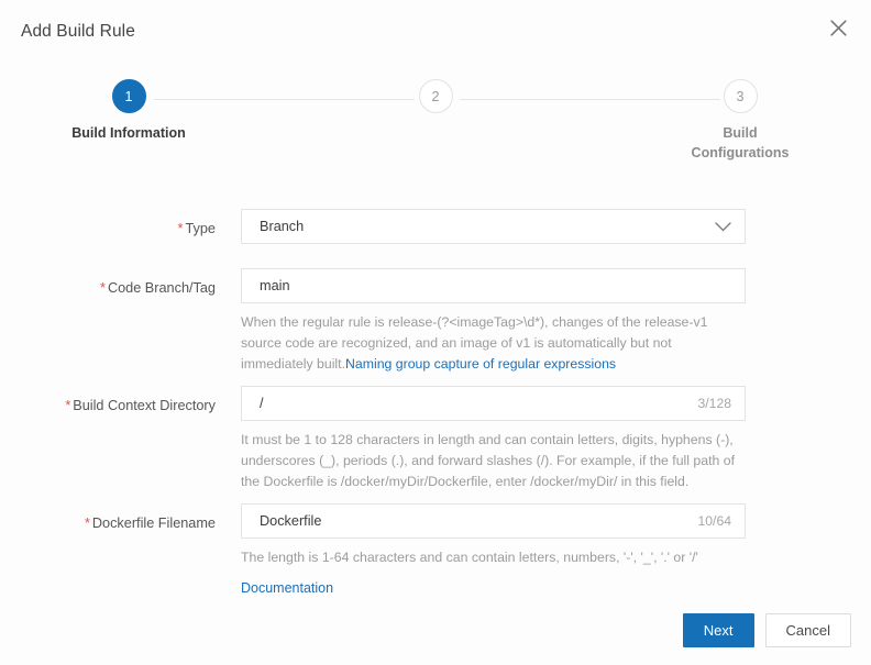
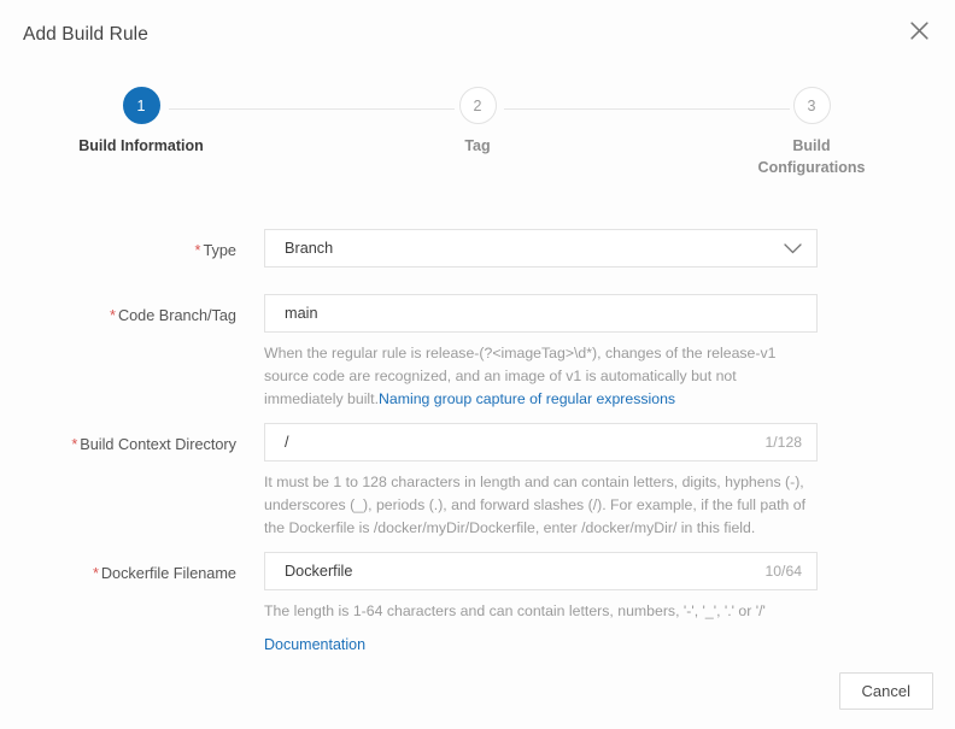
  Add Build Rule
  1
  Build Information
  2
+ Tag
  3
  Build Configurations
  * Type
  Branch
  * Code Branch/Tag
  main
  When the regular rule is release-(?<imageTag>\d*), changes of the release-v1 source code are recognized, and an image of v1 is automatically but not immediately built.Naming group capture of regular expressions
  * Build Context Directory
  /
- 3/128
+ 1/128
  It must be 1 to 128 characters in length and can contain letters, digits, hyphens (-), underscores (_), periods (.), and forward slashes (/). For example, if the full path of the Dockerfile is /docker/myDir/Dockerfile, enter /docker/myDir/ in this field.
  * Dockerfile Filename
  Dockerfile
  10/64
  The length is 1-64 characters and can contain letters, numbers, '-', '_', '.' or '/'
  Documentation
- Next
  Cancel
